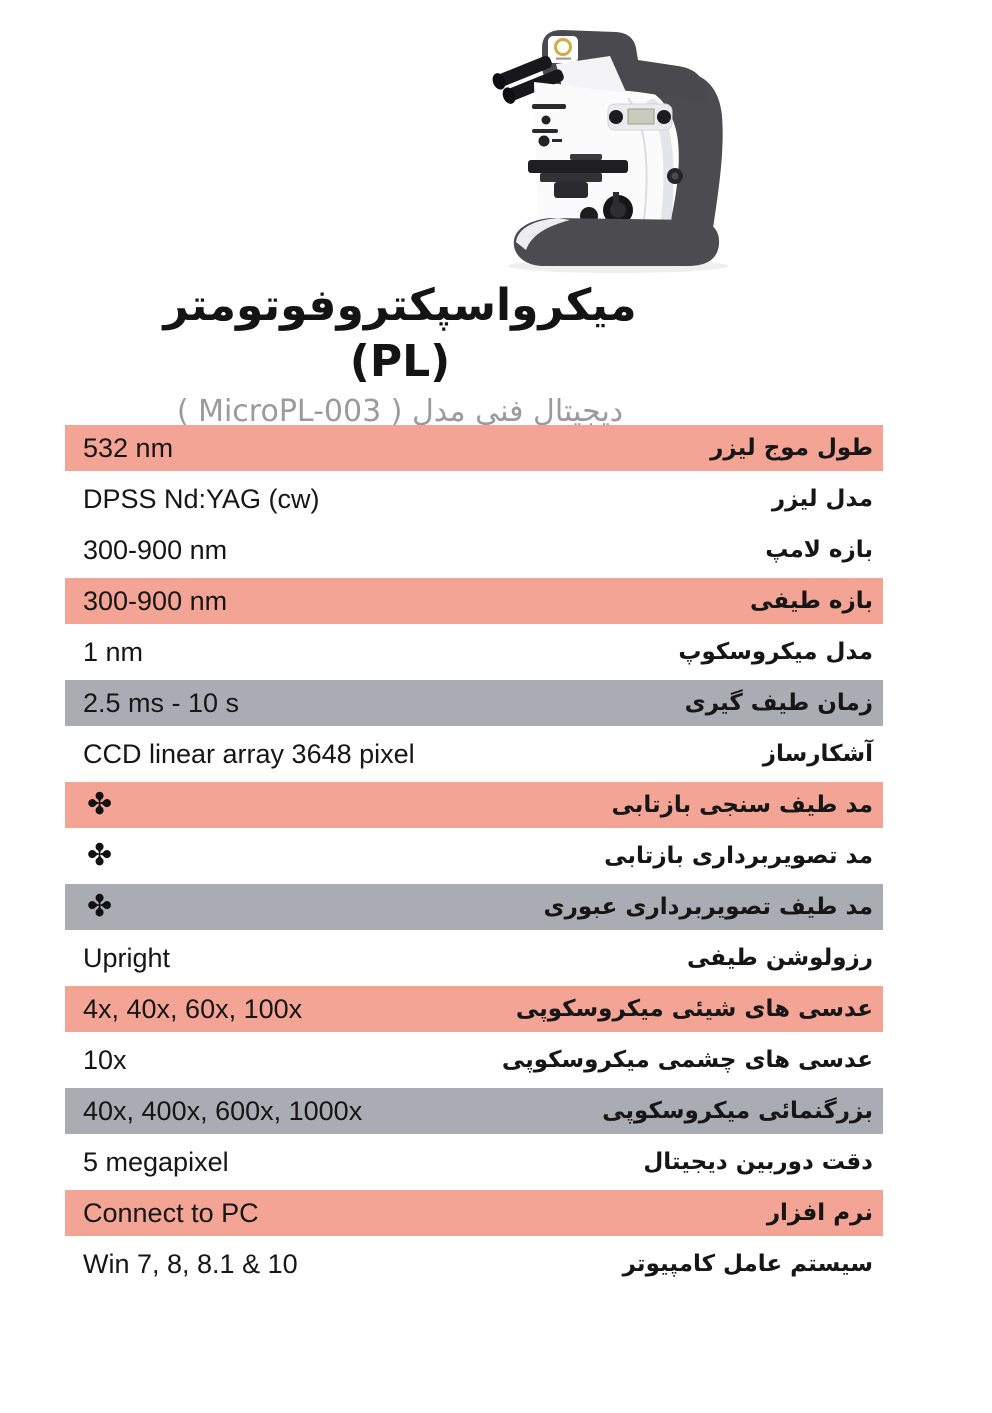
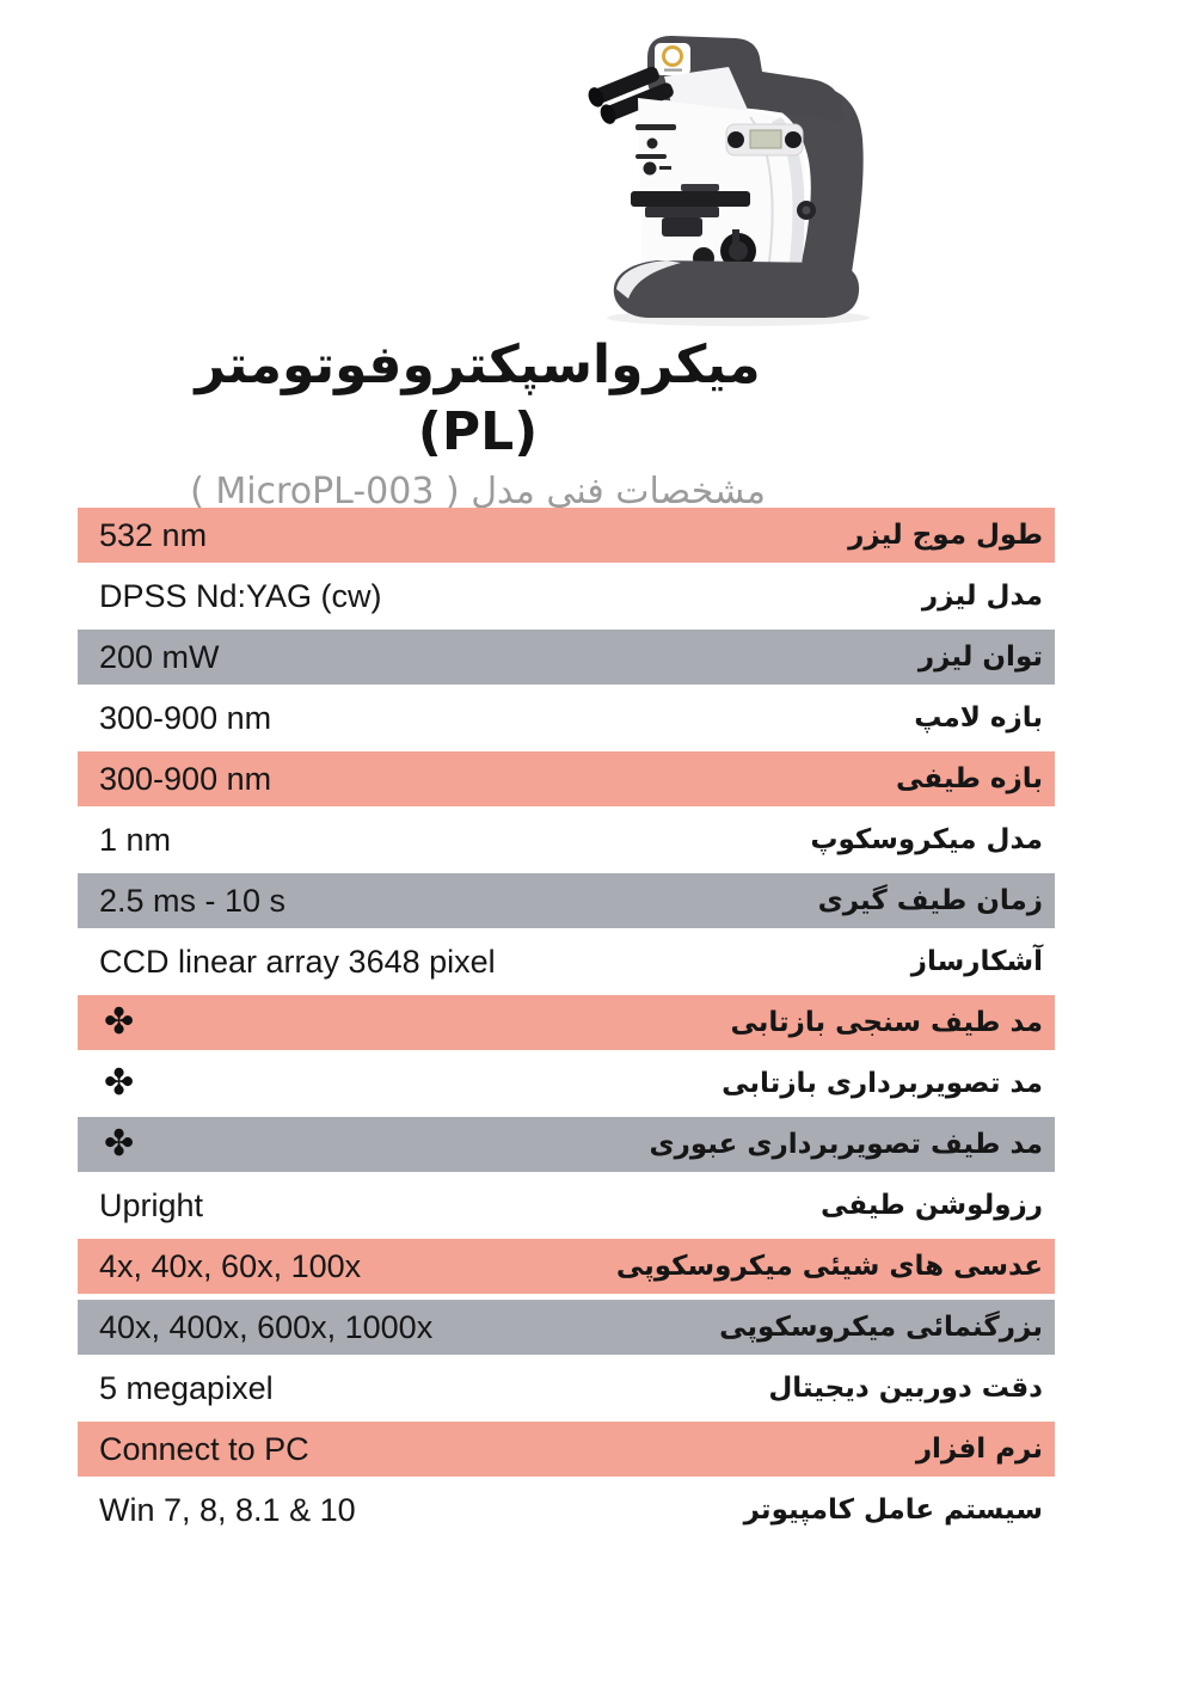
  میکرواسپکتروفوتومتر (PL)
- دیجیتال فنی مدل ( MicroPL-003 )
+ مشخصات فنی مدل ( MicroPL-003 )
  532 nm
  طول موج لیزر
  DPSS Nd:YAG (cw)
  مدل لیزر
+ 200 mW
+ توان لیزر
  300-900 nm
  بازه لامپ
  300-900 nm
  بازه طیفی
  1 nm
  مدل میکروسکوپ
  2.5 ms - 10 s
  زمان طیف گیری
  CCD linear array 3648 pixel
  آشکارساز
  ✤
  مد طیف سنجی بازتابی
  ✤
  مد تصویربرداری بازتابی
  ✤
  مد طیف تصویربرداری عبوری
  Upright
  رزولوشن طیفی
  4x, 40x, 60x, 100x
  عدسی های شیئی میکروسکوپی
- 10x
- عدسی های چشمی میکروسکوپی
  40x, 400x, 600x, 1000x
  بزرگنمائی میکروسکوپی
  5 megapixel
  دقت دوربین دیجیتال
  Connect to PC
  نرم افزار
  Win 7, 8, 8.1 & 10
  سیستم عامل کامپیوتر
